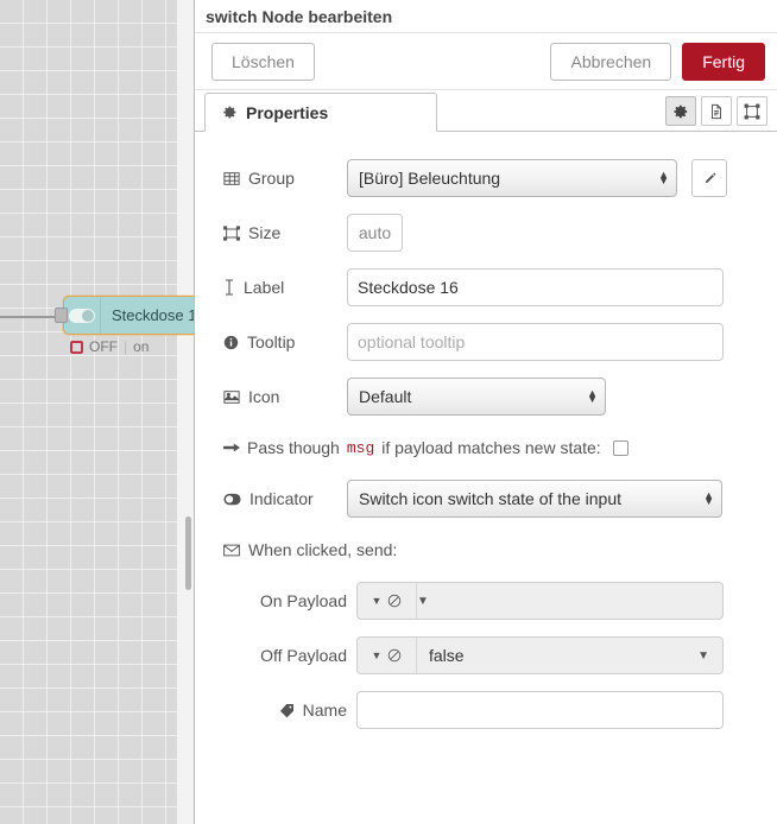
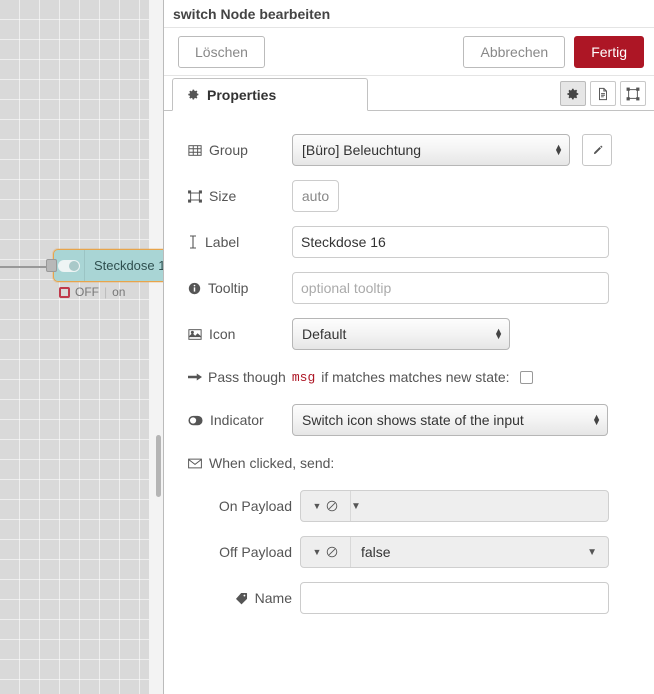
  Steckdose 1
  OFF
  |
  on
  switch Node bearbeiten
  Löschen
  Abbrechen
  Fertig
  Properties
  Group
  [Büro] Beleuchtung
  ▲
  ▼
  Size
  auto
  Label
  Steckdose 16
  Tooltip
  optional tooltip
  Icon
  Default
  ▲
  ▼
  Pass though
  msg
- if payload matches new state:
+ if matches matches new state:
  Indicator
- Switch icon switch state of the input
+ Switch icon shows state of the input
  ▲
  ▼
  When clicked, send:
  On Payload
  ▼
  ▼
  Off Payload
  ▼
  false
  ▼
  Name
